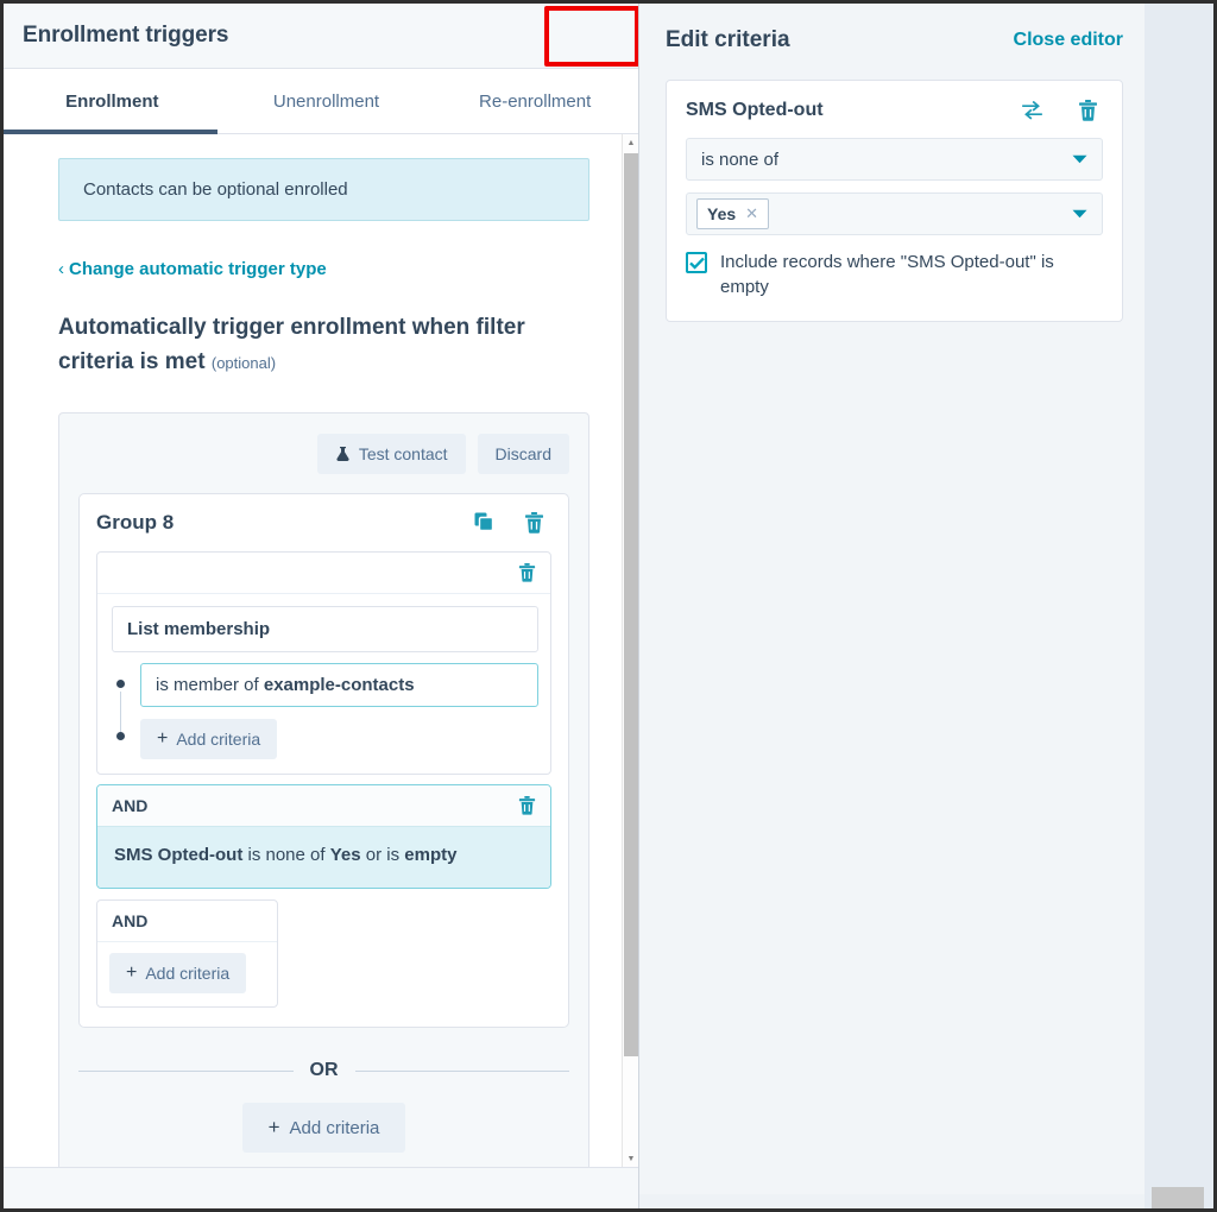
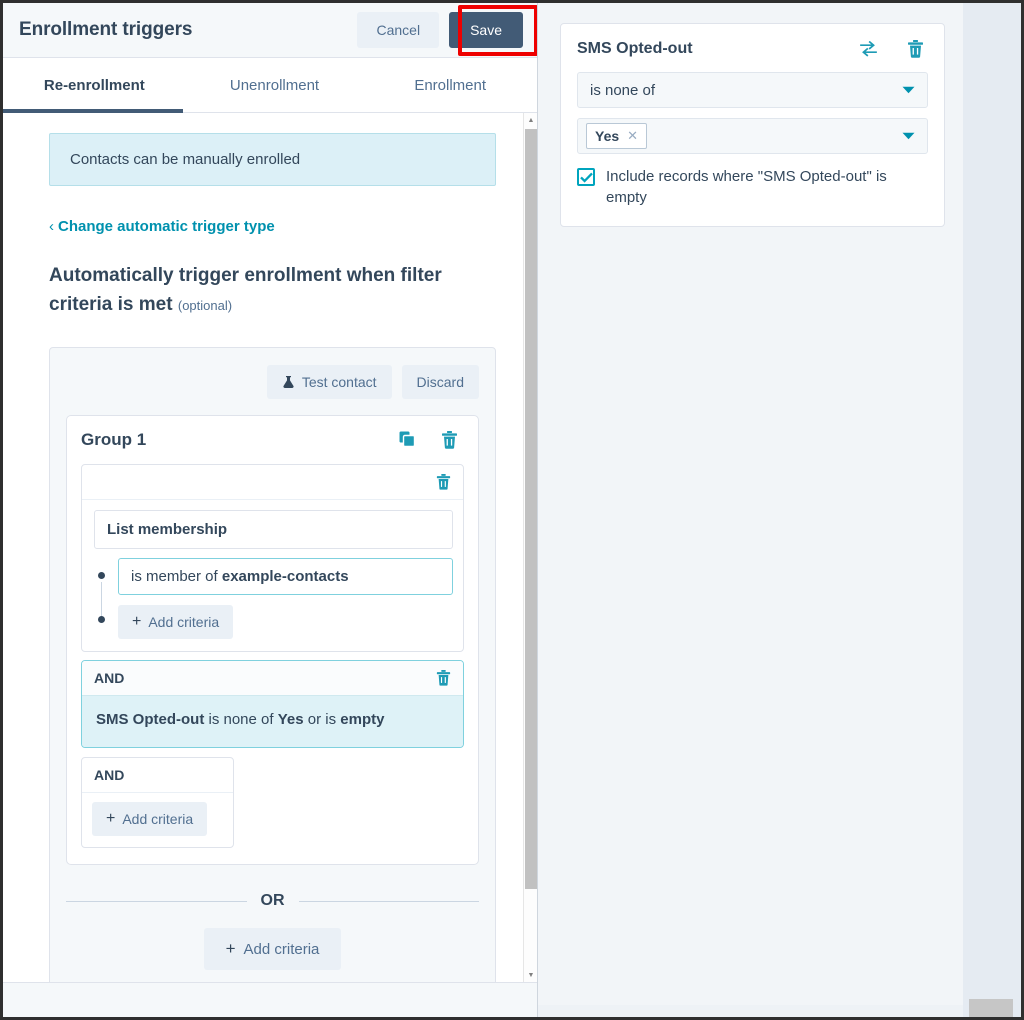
  Enrollment triggers
+ Cancel
+ Save
- Enrollment
+ Re-enrollment
  Unenrollment
- Re-enrollment
+ Enrollment
- Contacts can be optional enrolled
+ Contacts can be manually enrolled
  ‹ Change automatic trigger type
  Automatically trigger enrollment when filter criteria is met (optional)
  Test contact
  Discard
- Group 8
+ Group 1
  List membership
  is member of example-contacts
  +
  Add criteria
  AND
  SMS Opted-out is none of Yes or is empty
  AND
  +
  Add criteria
  OR
  +
  Add criteria
- Edit criteria
- Close editor
  SMS Opted-out
  is none of
  Yes
  ✕
  Include records where "SMS Opted-out" is empty
